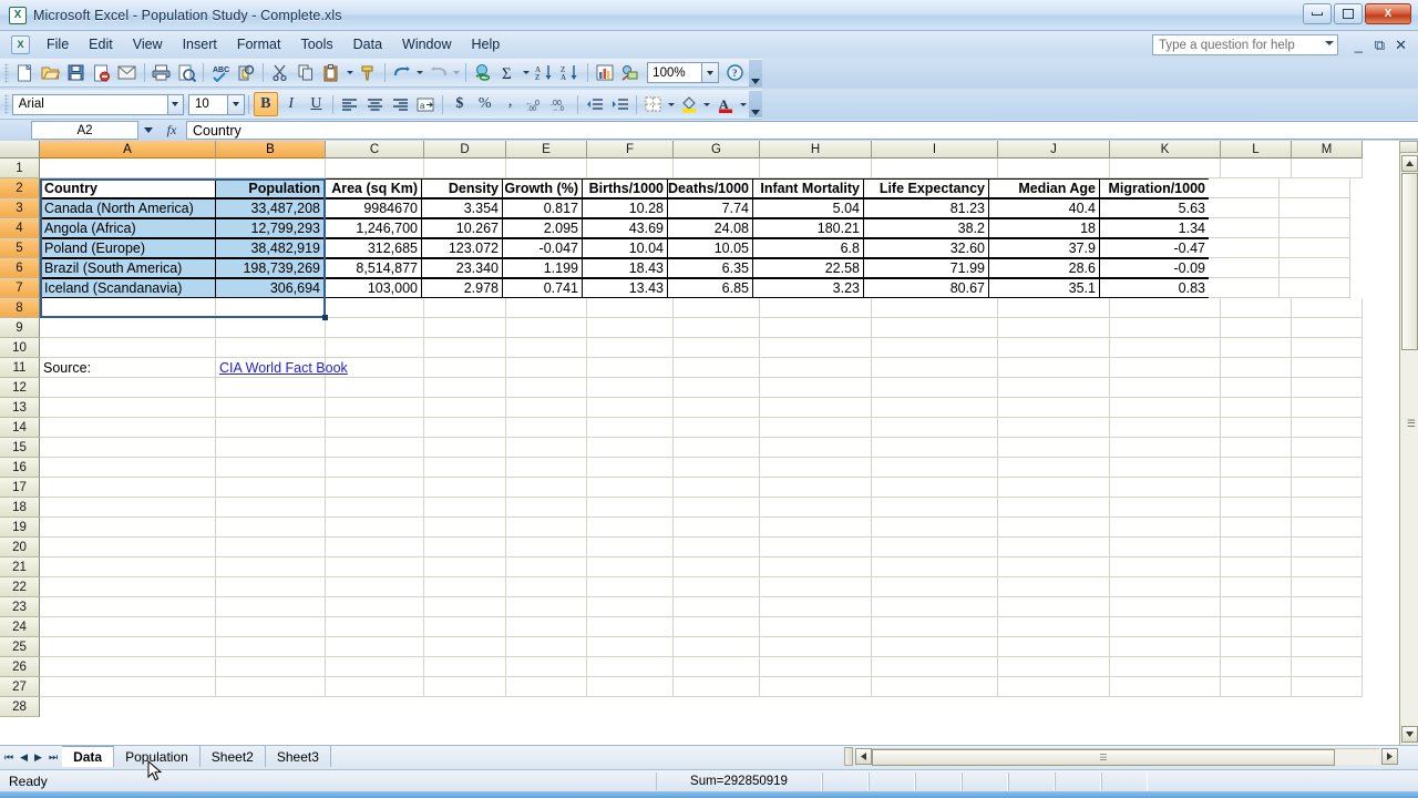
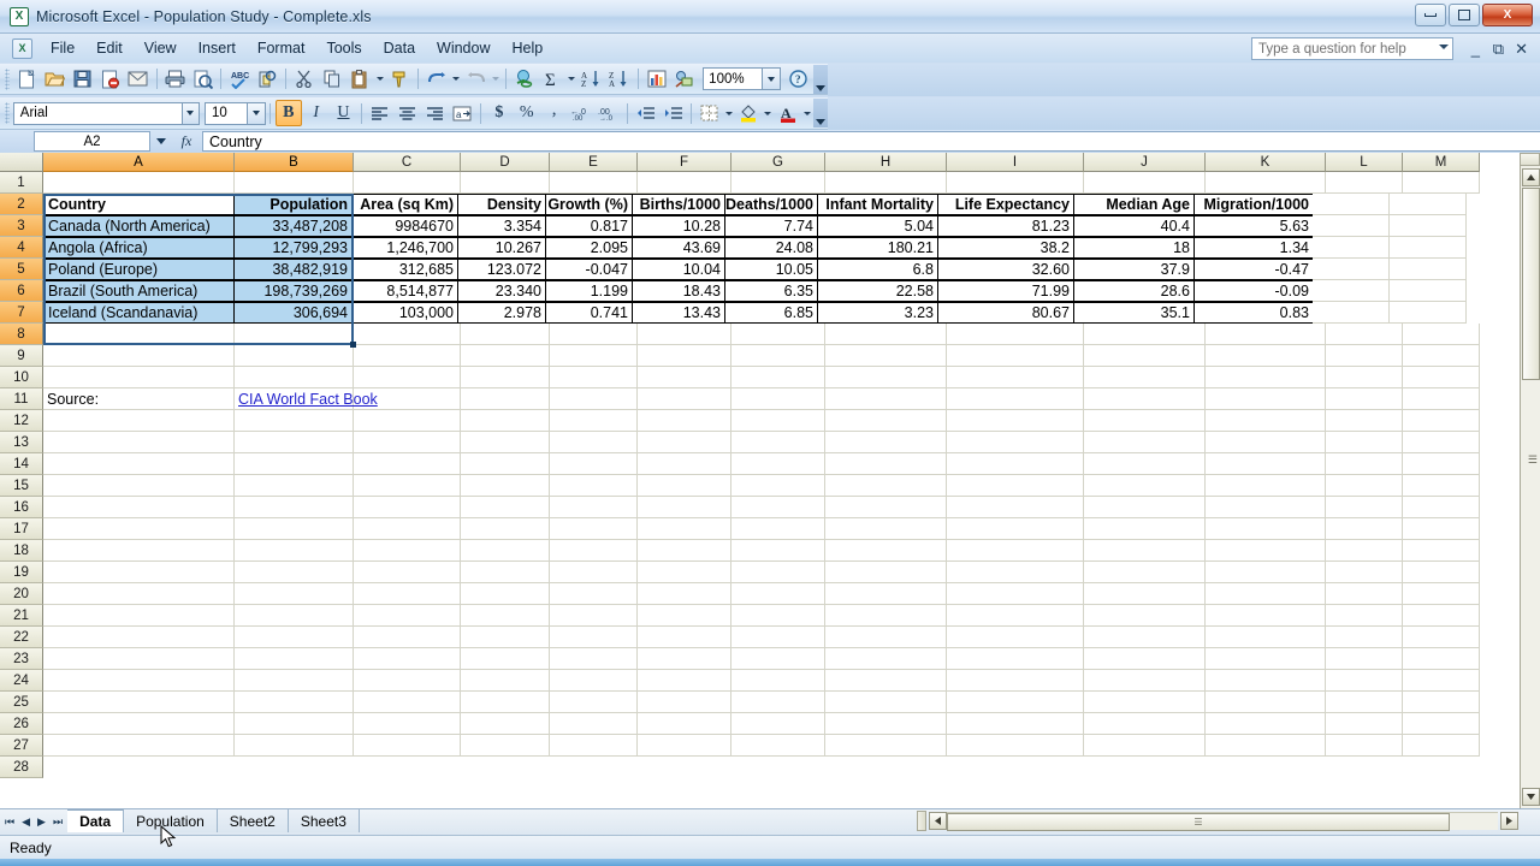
  X
  Microsoft Excel - Population Study - Complete.xls
  X
  X
  File
  Edit
  View
  Insert
  Format
  Tools
  Data
  Window
  Help
  Type a question for help
  _
  ⧉
  ✕
  Σ
  A
  Z
  Z
  A
  100%
  ?
  Arial
  10
  B
  I
  U
  a
  $
  %
  ,
  A
  A2
  fx
  Country
  A
  B
  C
  D
  E
  F
  G
  H
  I
  J
  K
  L
  M
  1
  2
  3
  4
  5
  6
  7
  8
  9
  10
  11
  12
  13
  14
  15
  16
  17
  18
  19
  20
  21
  22
  23
  24
  25
  26
  27
  28
  Country
  Population
  Area (sq Km)
  Density
  Growth (%)
  Births/1000
  Deaths/1000
  Infant Mortality
  Life Expectancy
  Median Age
  Migration/1000
  Canada (North America)
  33,487,208
  9984670
  3.354
  0.817
  10.28
  7.74
  5.04
  81.23
  40.4
  5.63
  Angola (Africa)
  12,799,293
  1,246,700
  10.267
  2.095
  43.69
  24.08
  180.21
  38.2
  18
  1.34
  Poland (Europe)
  38,482,919
  312,685
  123.072
  -0.047
  10.04
  10.05
  6.8
  32.60
  37.9
  -0.47
  Brazil (South America)
  198,739,269
  8,514,877
  23.340
  1.199
  18.43
  6.35
  22.58
  71.99
  28.6
  -0.09
  Iceland (Scandanavia)
  306,694
  103,000
  2.978
  0.741
  13.43
  6.85
  3.23
  80.67
  35.1
  0.83
  Source:
  CIA World Fact Book
  ☰
  ⏮
  ◀
  ▶
  ⏭
  Data
  Population
  Sheet2
  Sheet3
  ☰
  Ready
- Sum=292850919
